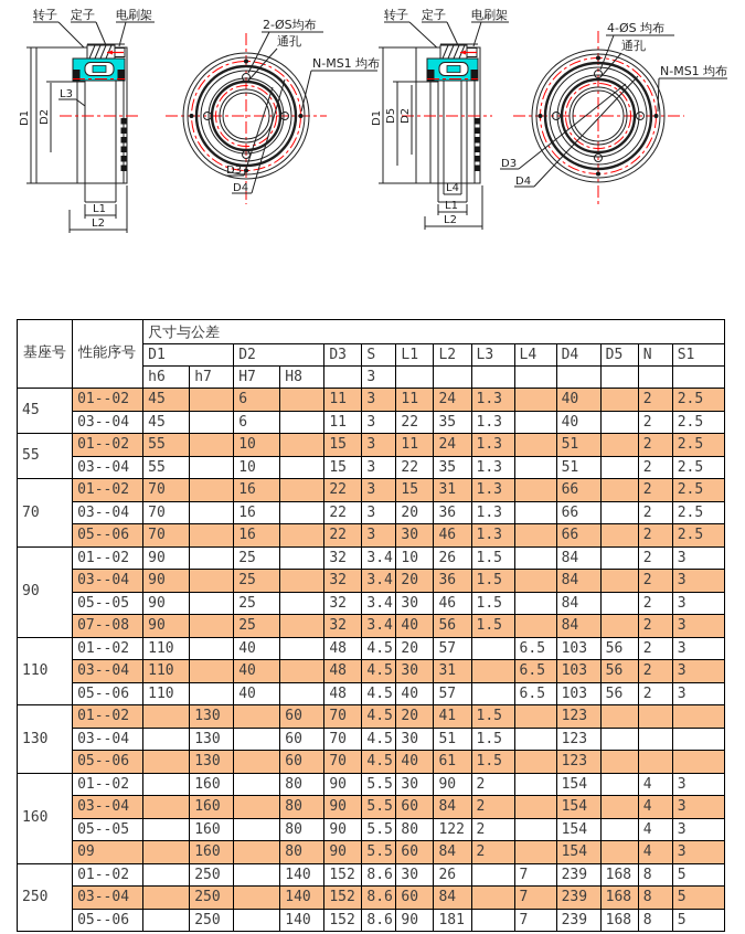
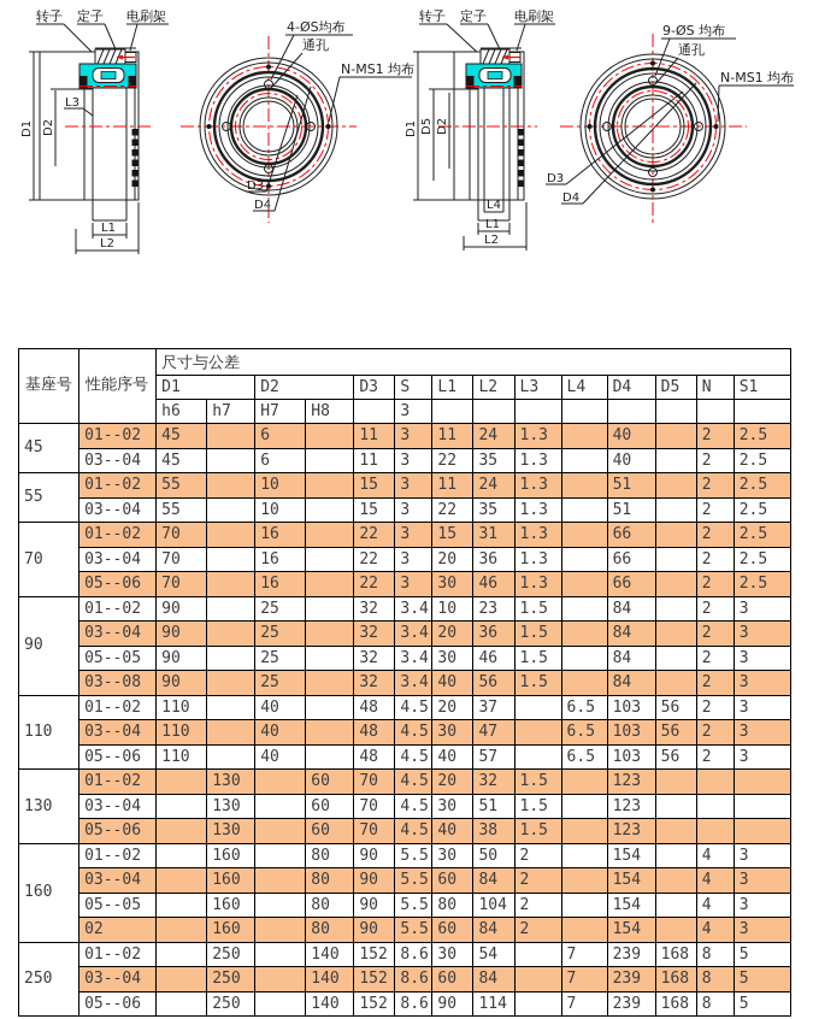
  转子
  定子
  电刷架
  L3
  L1
  L2
- 2-ØS均布
+ 4-ØS均布
  通孔
  N-MS1 均布
  D3
  D4
  转子
  定子
  电刷架
  L4
  L1
  L2
- 4-ØS 均布
+ 9-ØS 均布
  通孔
  N-MS1 均布
  D3
  D4
  基座号	性能序号	尺寸与公差
  D1	D2	D3	S	L1	L2	L3	L4	D4	D5	N	S1
  h6	h7	H7	H8		3
  45	01--02	45		6		11	3	11	24	1.3		40		2	2.5
  03--04	45		6		11	3	22	35	1.3		40		2	2.5
  55	01--02	55		10		15	3	11	24	1.3		51		2	2.5
  03--04	55		10		15	3	22	35	1.3		51		2	2.5
  70	01--02	70		16		22	3	15	31	1.3		66		2	2.5
  03--04	70		16		22	3	20	36	1.3		66		2	2.5
  05--06	70		16		22	3	30	46	1.3		66		2	2.5
- 90	01--02	90		25		32	3.4	10	26	1.5		84		2	3
+ 90	01--02	90		25		32	3.4	10	23	1.5		84		2	3
  03--04	90		25		32	3.4	20	36	1.5		84		2	3
  05--05	90		25		32	3.4	30	46	1.5		84		2	3
- 07--08	90		25		32	3.4	40	56	1.5		84		2	3
+ 03--08	90		25		32	3.4	40	56	1.5		84		2	3
- 110	01--02	110		40		48	4.5	20	57		6.5	103	56	2	3
+ 110	01--02	110		40		48	4.5	20	37		6.5	103	56	2	3
- 03--04	110		40		48	4.5	30	31		6.5	103	56	2	3
+ 03--04	110		40		48	4.5	30	47		6.5	103	56	2	3
  05--06	110		40		48	4.5	40	57		6.5	103	56	2	3
- 130	01--02		130		60	70	4.5	20	41	1.5		123
+ 130	01--02		130		60	70	4.5	20	32	1.5		123
  03--04		130		60	70	4.5	30	51	1.5		123
- 05--06		130		60	70	4.5	40	61	1.5		123
+ 05--06		130		60	70	4.5	40	38	1.5		123
- 160	01--02		160		80	90	5.5	30	90	2		154		4	3
+ 160	01--02		160		80	90	5.5	30	50	2		154		4	3
  03--04		160		80	90	5.5	60	84	2		154		4	3
- 05--05		160		80	90	5.5	80	122	2		154		4	3
+ 05--05		160		80	90	5.5	80	104	2		154		4	3
- 09		160		80	90	5.5	60	84	2		154		4	3
+ 02		160		80	90	5.5	60	84	2		154		4	3
- 250	01--02		250		140	152	8.6	30	26		7	239	168	8	5
+ 250	01--02		250		140	152	8.6	30	54		7	239	168	8	5
  03--04		250		140	152	8.6	60	84		7	239	168	8	5
- 05--06		250		140	152	8.6	90	181		7	239	168	8	5
+ 05--06		250		140	152	8.6	90	114		7	239	168	8	5
